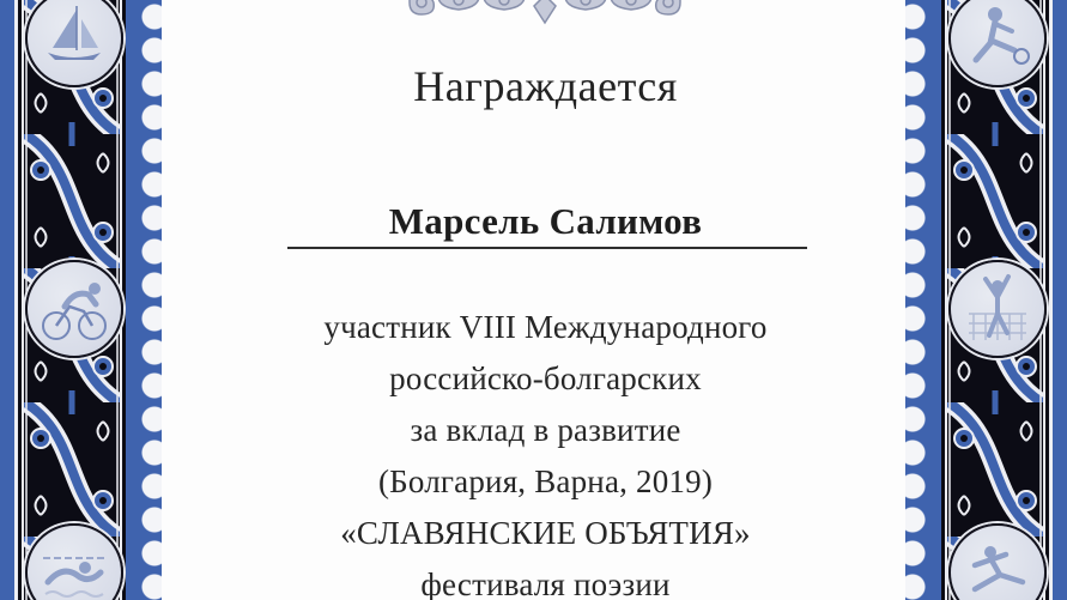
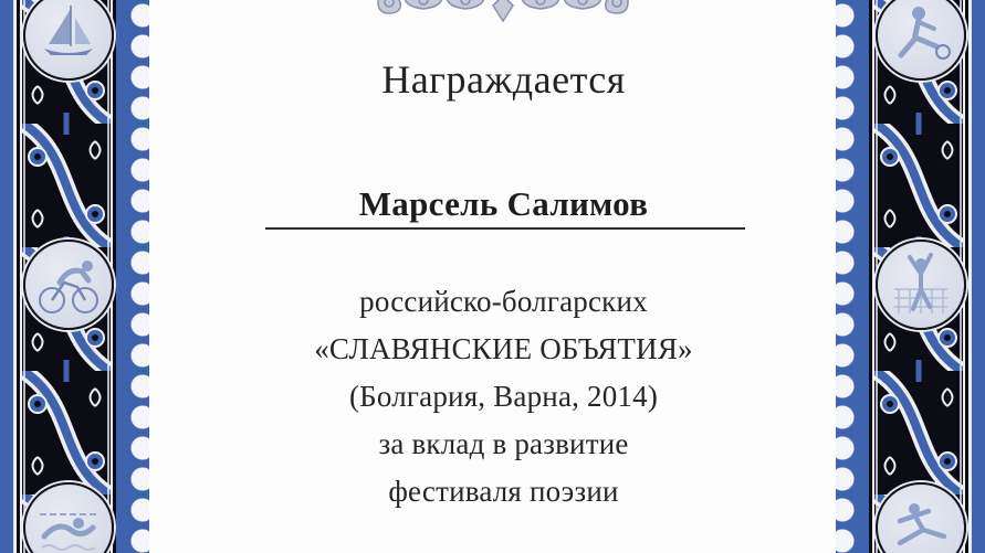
  Награждается
  Марсель Салимов
- участник VIII Международного
  российско-болгарских
- за вклад в развитие
+ «СЛАВЯНСКИЕ ОБЪЯТИЯ»
- (Болгария, Варна, 2019)
+ (Болгария, Варна, 2014)
- «СЛАВЯНСКИЕ ОБЪЯТИЯ»
+ за вклад в развитие
  фестиваля поэзии
